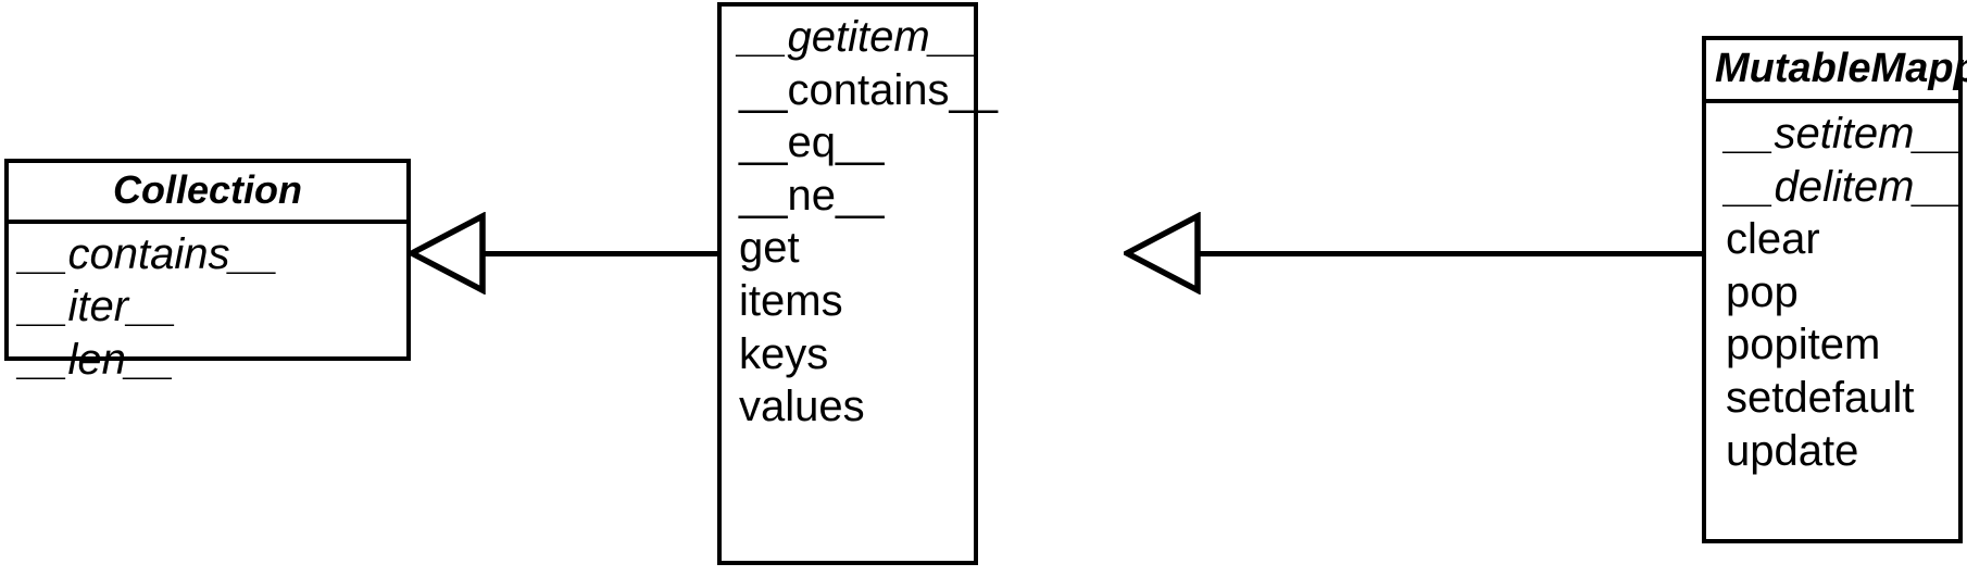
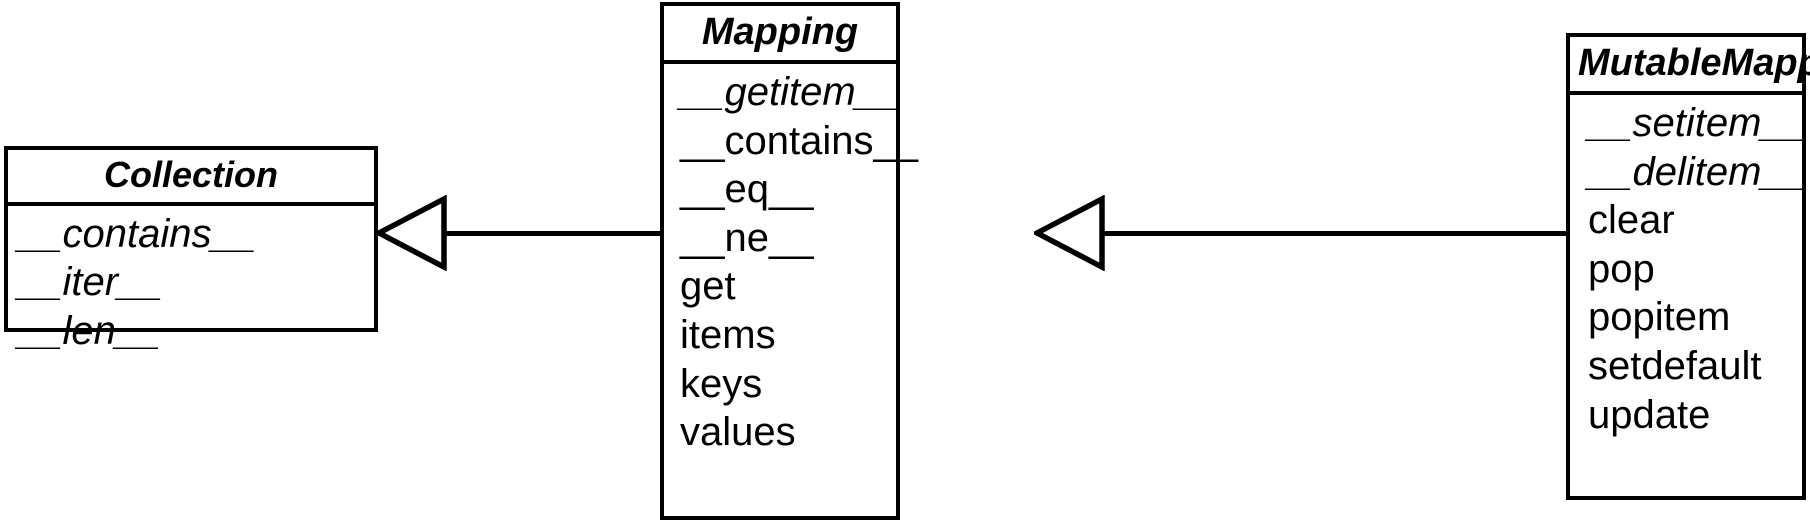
  Collection
  __contains__
  __iter__
  __len__
+ Mapping
  __getitem__
  __contains__
  __eq__
  __ne__
  get
  items
  keys
  values
  MutableMapp
  __setitem__
  __delitem__
  clear
  pop
  popitem
  setdefault
  update
